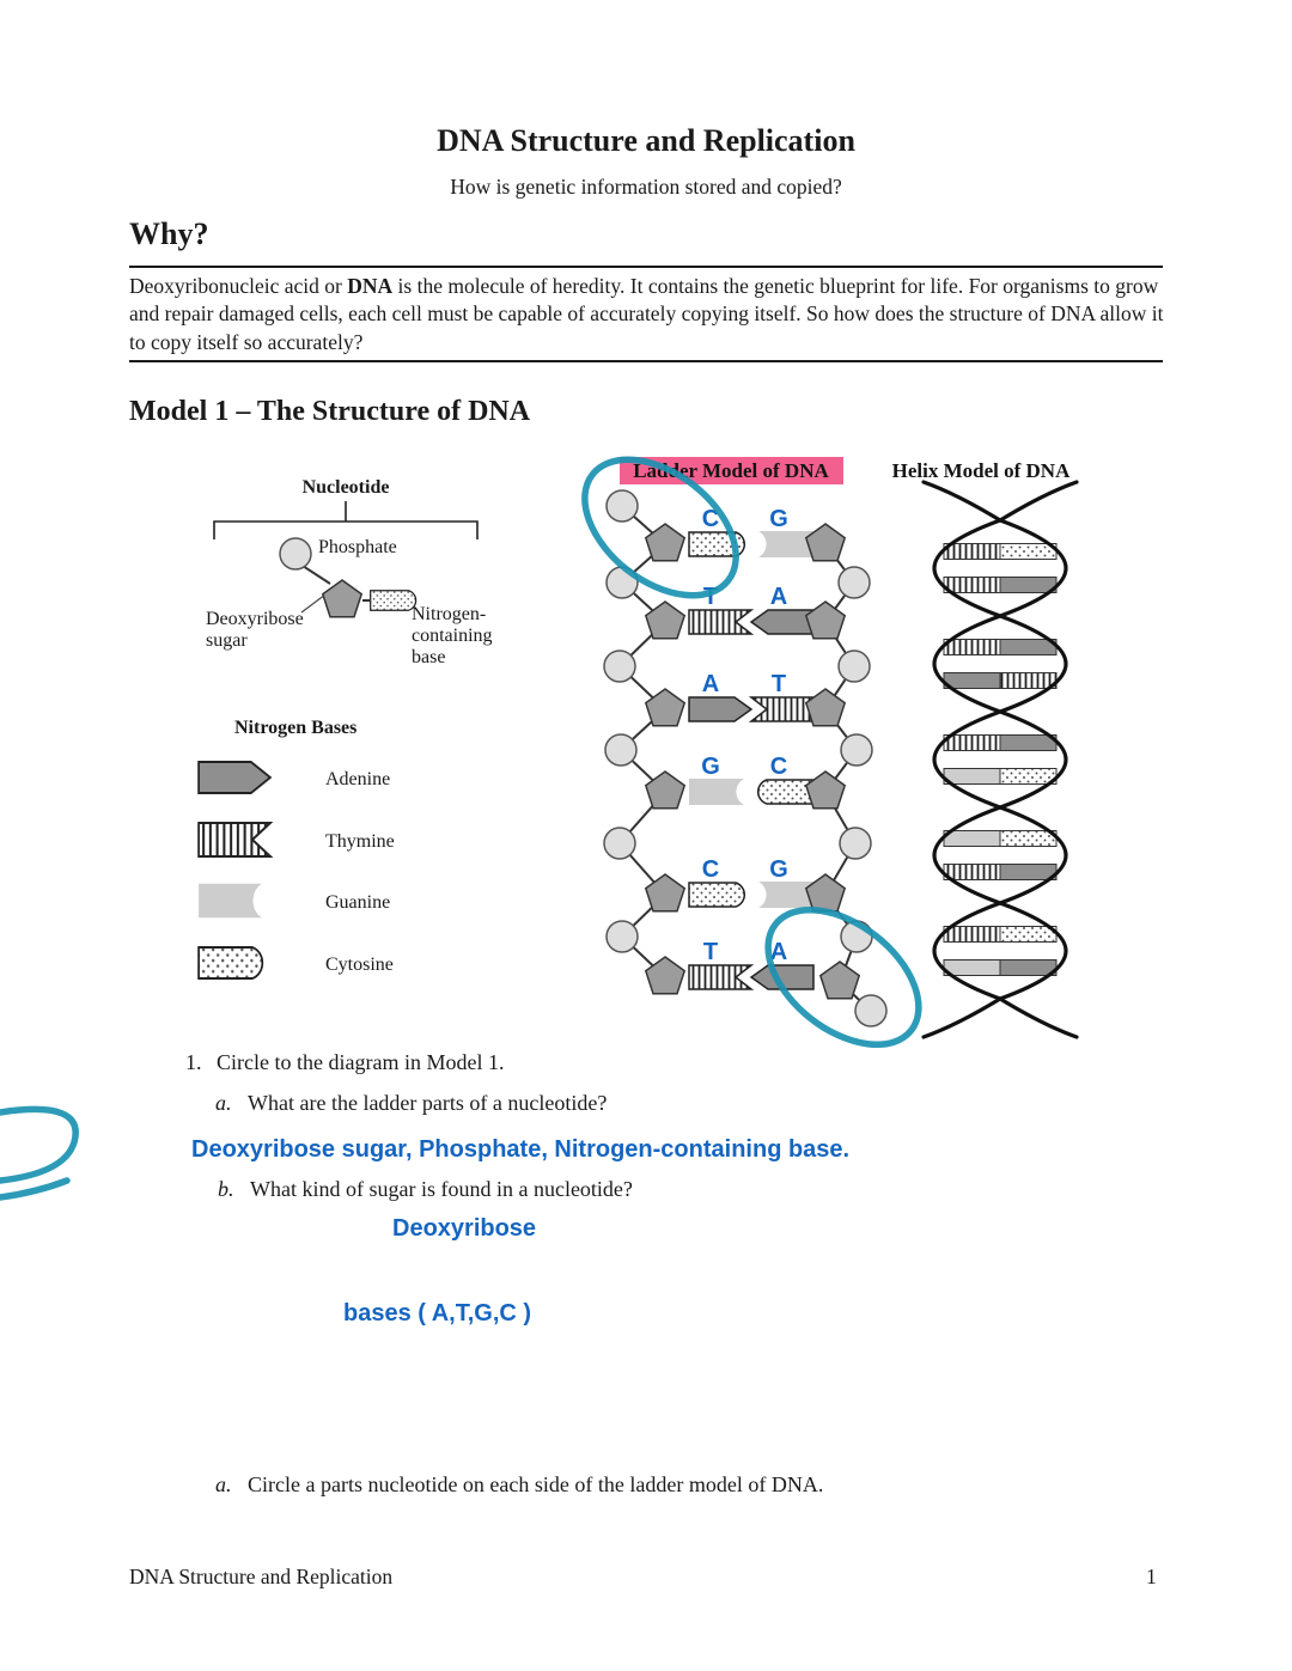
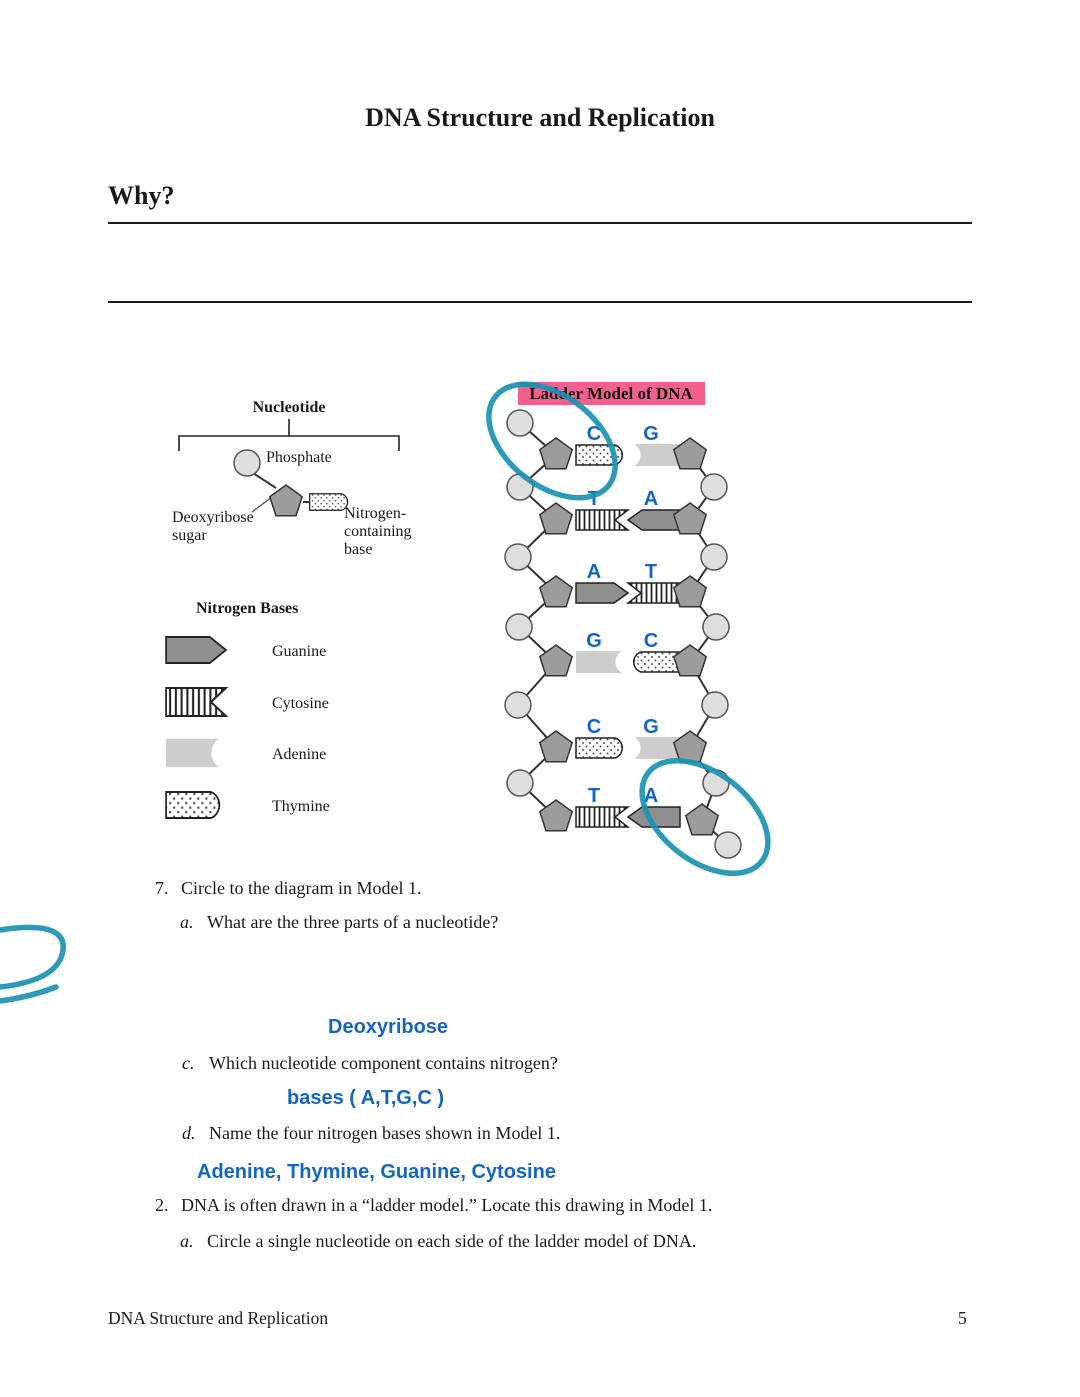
  DNA Structure and Replication
- How is genetic information stored and copied?
  Why?
- Deoxyribonucleic acid or DNA is the molecule of heredity. It contains the genetic blueprint for life. For organisms to grow and repair damaged cells, each cell must be capable of accurately copying itself. So how does the structure of DNA allow it to copy itself so accurately?
- Model 1 – The Structure of DNA
  Nucleotide
  Phosphate
  Deoxyribose
  sugar
  Nitrogen-
  containing
  base
  Nitrogen Bases
- Adenine
+ Guanine
- Thymine
+ Cytosine
- Guanine
+ Adenine
- Cytosine
+ Thymine
  Lader Model of DNA
  C
  G
  T
  A
  A
  T
  G
  C
  C
  G
  T
  A
- Helix Model of DNA
- 1.
+ 7.
  Circle to the diagram in Model 1.
  a.
- What are the ladder parts of a nucleotide?
+ What are the three parts of a nucleotide?
- Deoxyribose sugar, Phosphate, Nitrogen-containing base.
- b.
- What kind of sugar is found in a nucleotide?
  Deoxyribose
+ c.
+ Which nucleotide component contains nitrogen?
  bases ( A,T,G,C )
+ d.
+ Name the four nitrogen bases shown in Model 1.
+ Adenine, Thymine, Guanine, Cytosine
+ 2.
+ DNA is often drawn in a “ladder model.” Locate this drawing in Model 1.
  a.
- Circle a parts nucleotide on each side of the ladder model of DNA.
+ Circle a single nucleotide on each side of the ladder model of DNA.
  DNA Structure and Replication
- 1
+ 5
